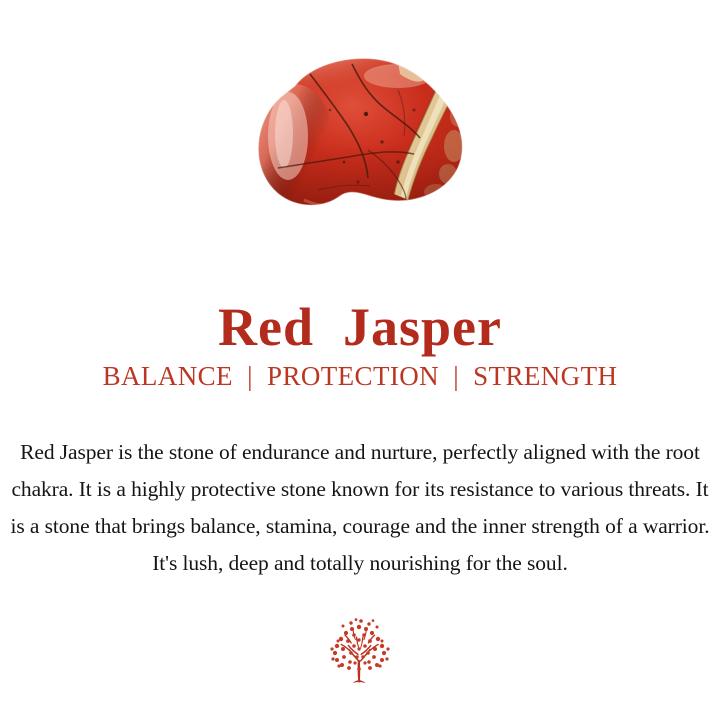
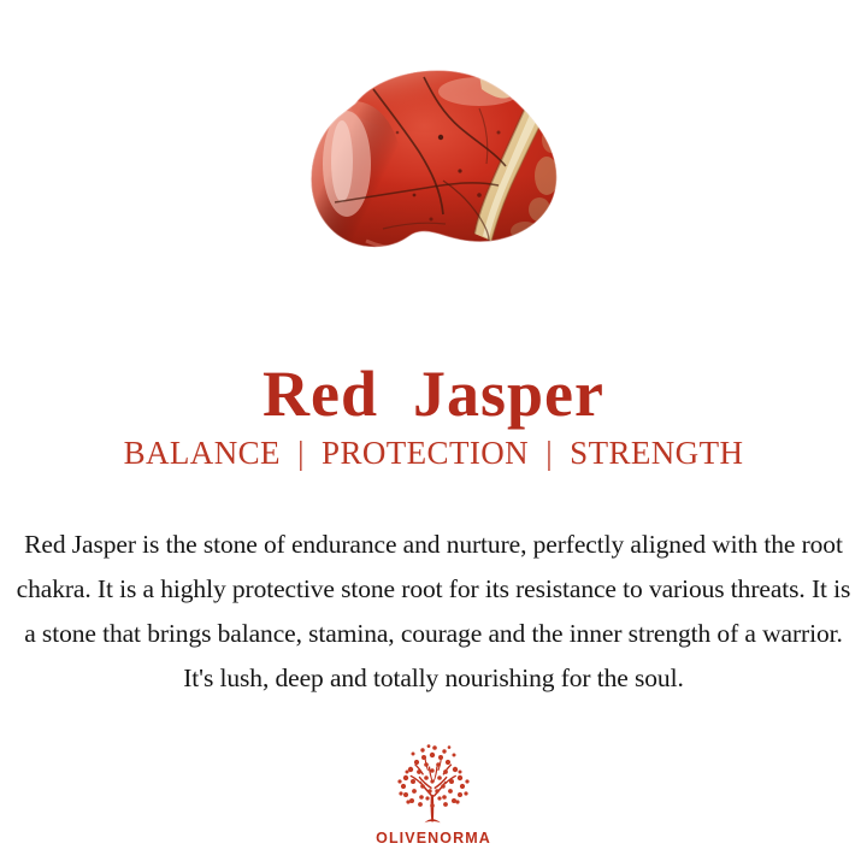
  Red Jasper
  BALANCE | PROTECTION | STRENGTH
- Red Jasper is the stone of endurance and nurture, perfectly aligned with the root chakra. It is a highly protective stone known for its resistance to various threats. It is a stone that brings balance, stamina, courage and the inner strength of a warrior. It's lush, deep and totally nourishing for the soul.
+ Red Jasper is the stone of endurance and nurture, perfectly aligned with the root chakra. It is a highly protective stone root for its resistance to various threats. It is a stone that brings balance, stamina, courage and the inner strength of a warrior. It's lush, deep and totally nourishing for the soul.
+ OLIVENORMA
